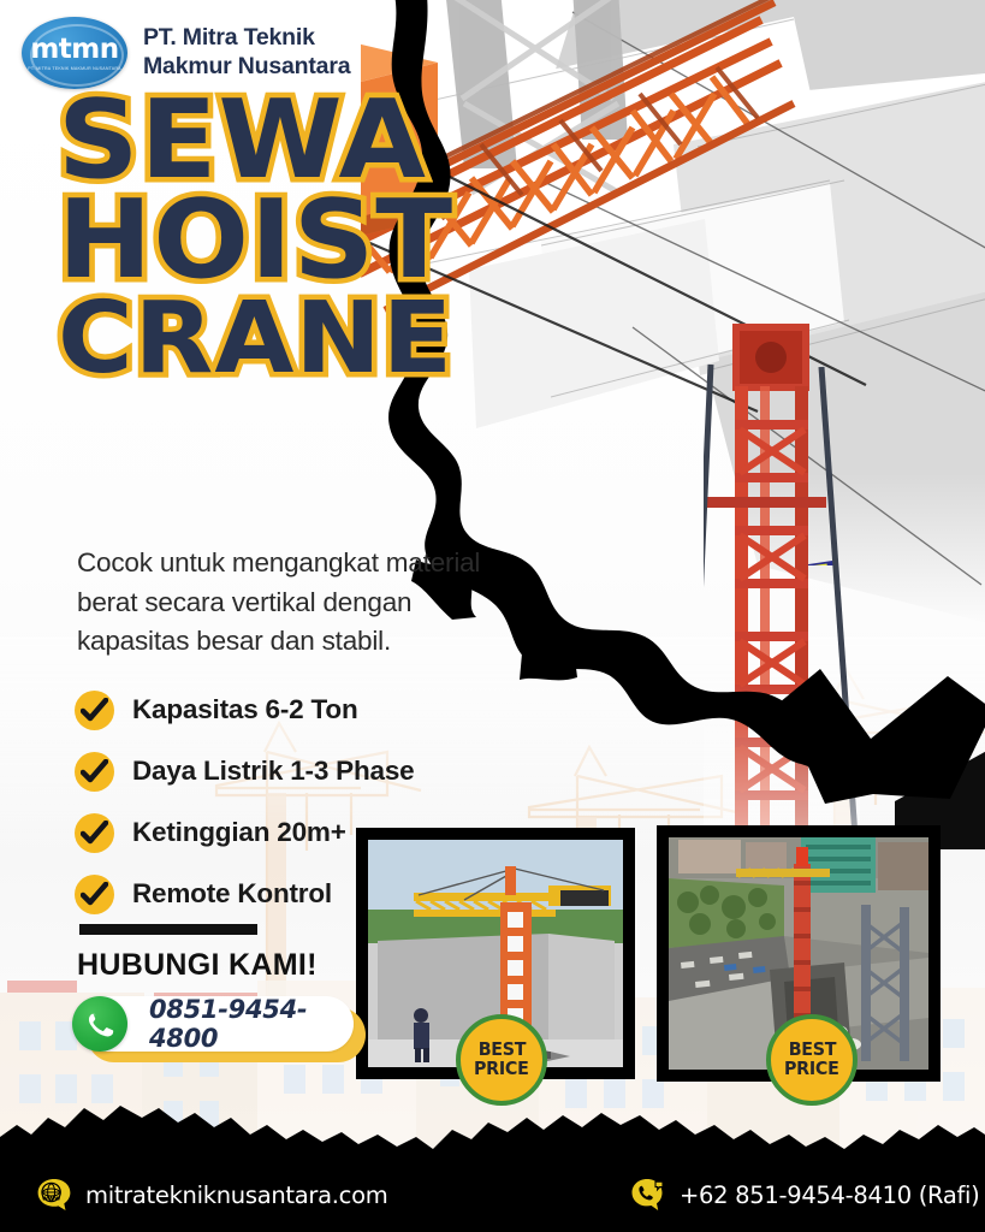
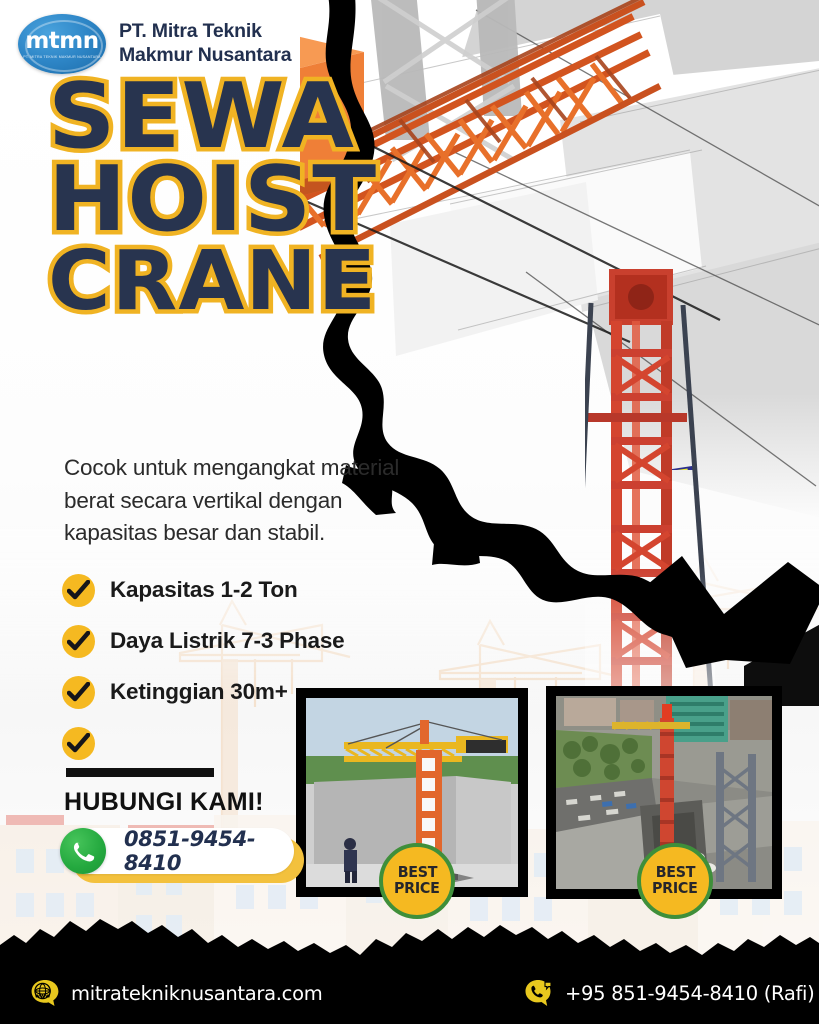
  mtmn
  PT. Mitra Teknik
  Makmur Nusantara
  SEWA
  HOIST
  CRANE
  Cocok untuk mengangkat material berat secara vertikal dengan kapasitas besar dan stabil.
- Kapasitas 6-2 Ton
+ Kapasitas 1-2 Ton
- Daya Listrik 1-3 Phase
+ Daya Listrik 7-3 Phase
- Ketinggian 20m+
+ Ketinggian 30m+
- Remote Kontrol
  HUBUNGI KAMI!
- 0851-9454-4800
+ 0851-9454-8410
  BEST
  PRICE
  BEST
  PRICE
  mitratekniknusantara.com
- +62 851-9454-8410 (Rafi)
+ +95 851-9454-8410 (Rafi)
